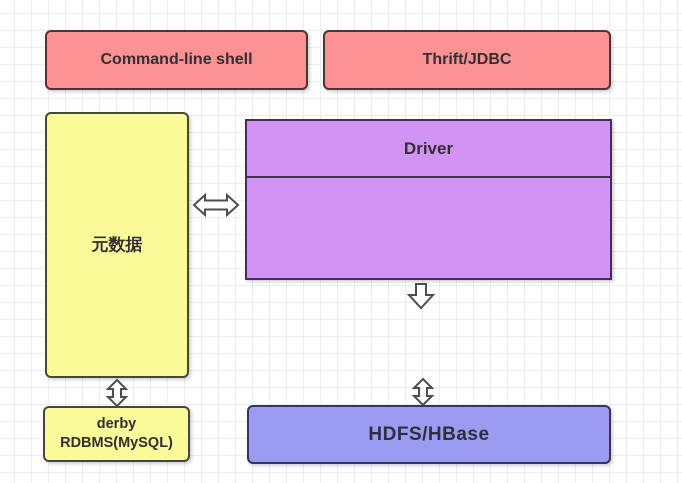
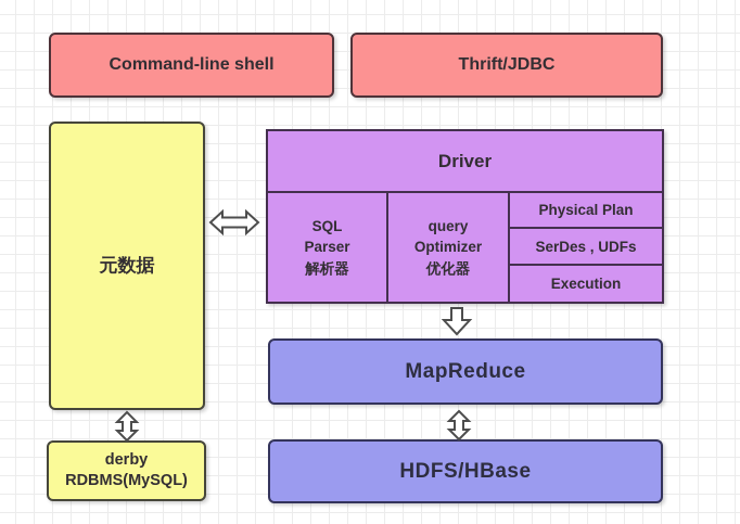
  Command-line shell
  Thrift/JDBC
  元数据
  Driver
+ SQL
+ Parser
+ 解析器
+ query
+ Optimizer
+ 优化器
+ Physical Plan
+ SerDes , UDFs
+ Execution
+ MapReduce
  HDFS/HBase
  derby
  RDBMS(MySQL)
